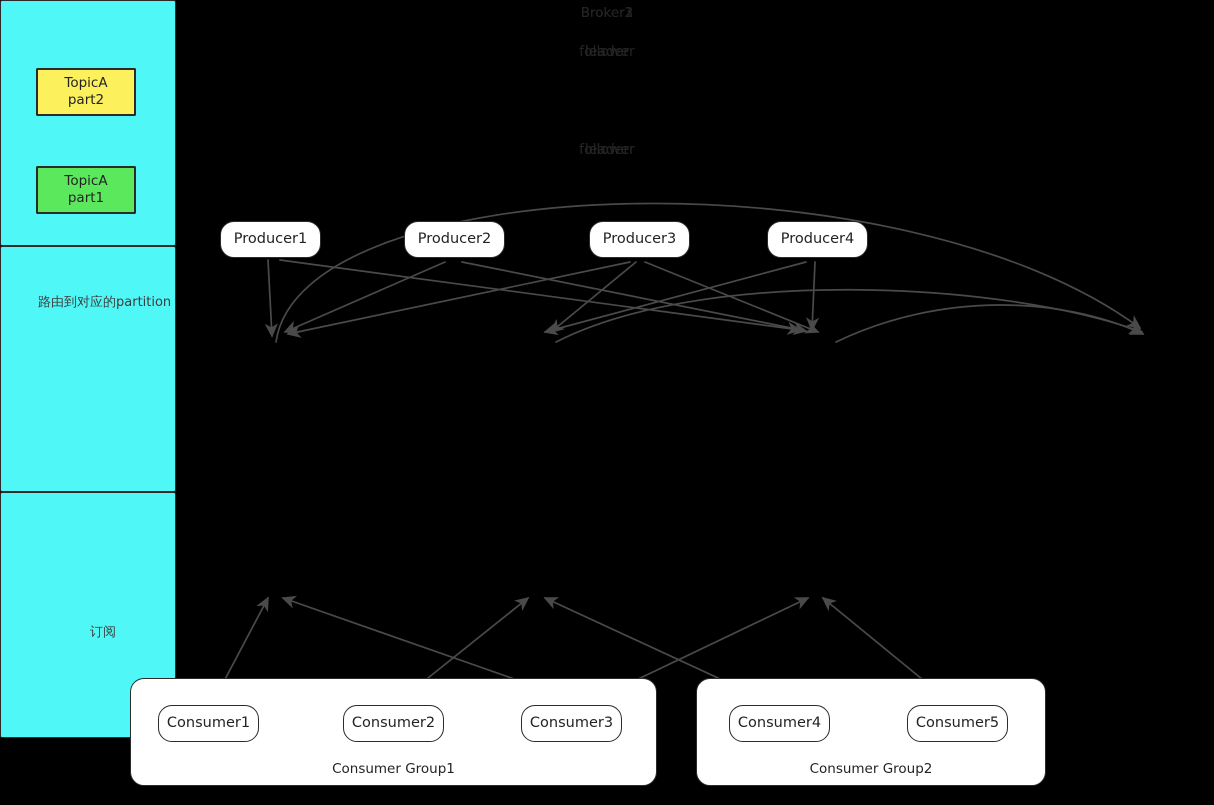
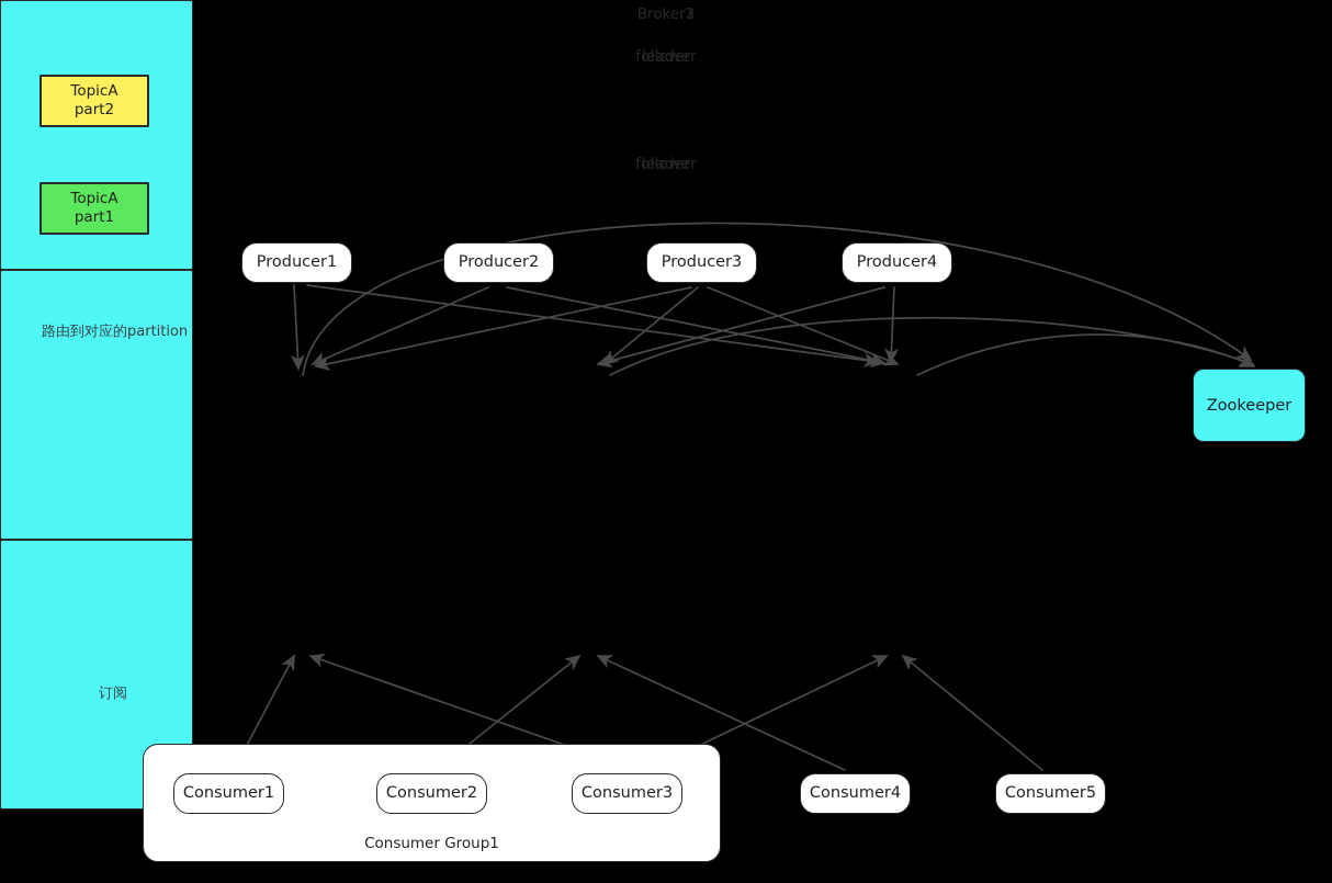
  路由到对应的partition
  订阅
  Producer1
  Producer2
  Producer3
  Producer4
  Broker1
  leader
  follower
  Broker2
  follower
  leader
  Broker3
  TopicA
  part2
  TopicA
  part1
+ Zookeeper
  Consumer Group1
  Consumer1
  Consumer2
  Consumer3
- Consumer Group2
  Consumer4
  Consumer5
